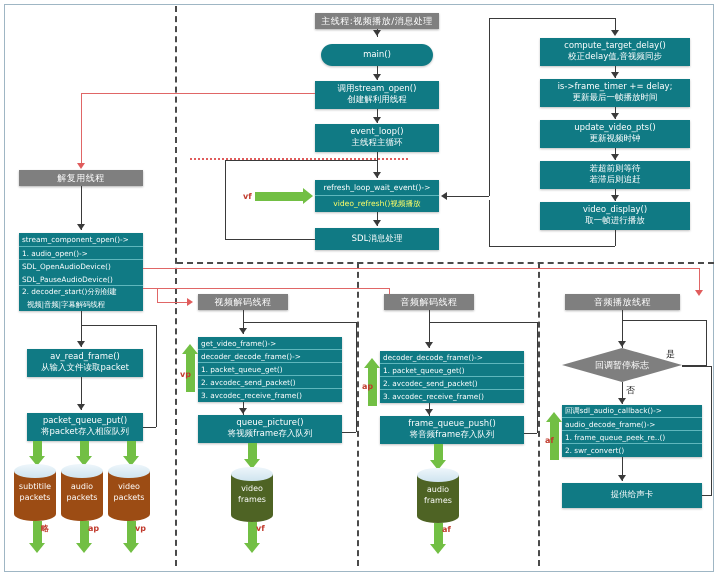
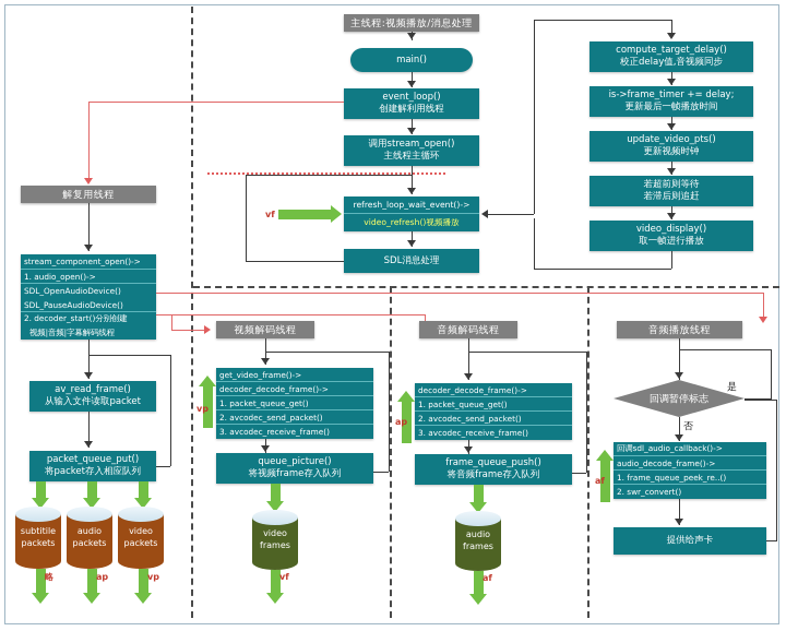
  主线程:视频播放/消息处理
  main()
- 调用stream_open()
+ event_loop()
  创建解利用线程
- event_loop()
+ 调用stream_open()
  主线程主循环
  refresh_loop_wait_event()->
  video_refresh()视频播放
  SDL消息处理
  vf
  compute_target_delay()
  校正delay值,音视频同步
  is->frame_timer += delay;
  更新最后一帧播放时间
  update_video_pts()
  更新视频时钟
  若超前则等待
  若滞后则追赶
  video_display()
  取一帧进行播放
  解复用线程
  stream_component_open()->
  1. audio_open()->
  SDL_OpenAudioDevice()
  SDL_PauseAudioDevice()
  2. decoder_start()分别创建
  视频|音频|字幕解码线程
  av_read_frame()
  从输入文件读取packet
  packet_queue_put()
  将packet存入相应队列
  subtitile
  packets
  audio
  packets
  video
  packets
  略
  ap
  vp
  视频解码线程
  get_video_frame()->
  decoder_decode_frame()->
  1. packet_queue_get()
  2. avcodec_send_packet()
  3. avcodec_receive_frame()
  queue_picture()
  将视频frame存入队列
  vp
  video
  frames
  vf
  音频解码线程
  decoder_decode_frame()->
  1. packet_queue_get()
  2. avcodec_send_packet()
  3. avcodec_receive_frame()
  frame_queue_push()
  将音频frame存入队列
  ap
  audio
  frames
  af
  音频播放线程
  回调暂停标志
  是
  否
  回调sdl_audio_callback()->
  audio_decode_frame()->
  1. frame_queue_peek_re..()
  2. swr_convert()
  af
  提供给声卡
